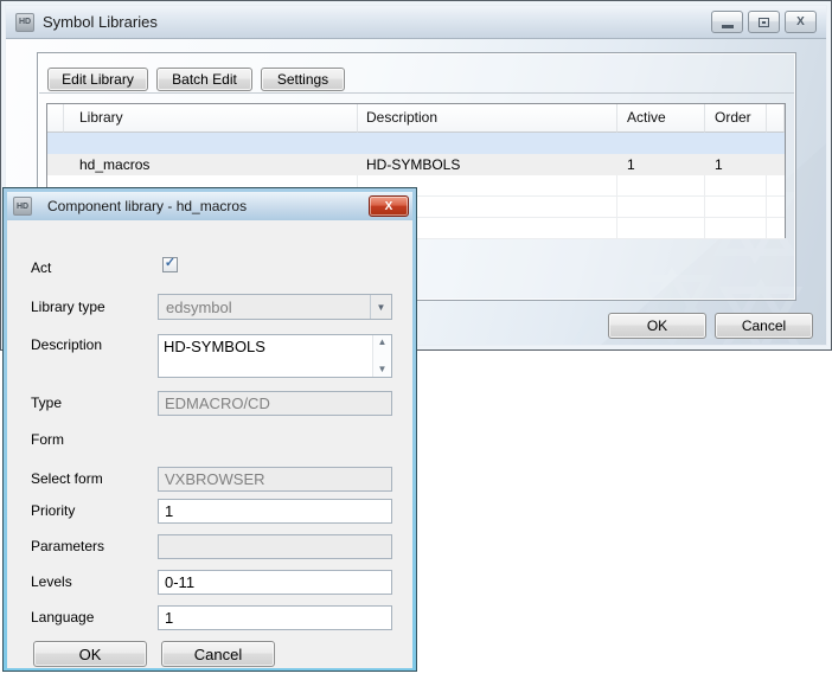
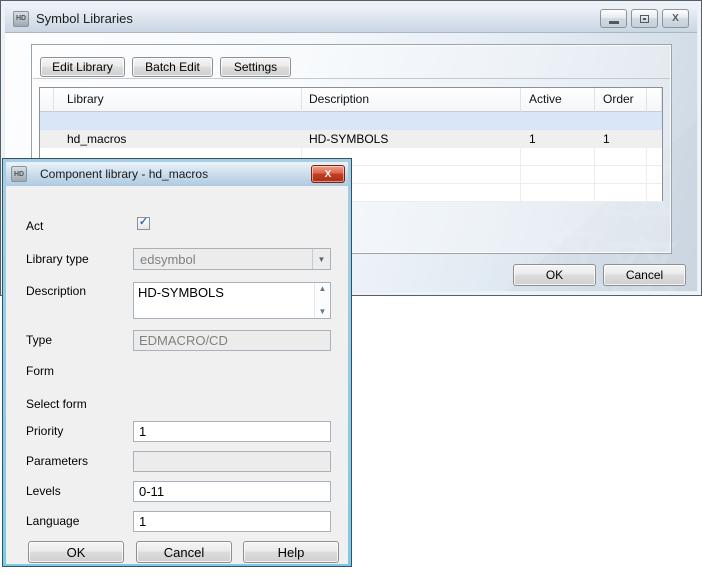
  Symbol Libraries
  X
  Edit Library
  Batch Edit
  Settings
  Library
  Description
  Active
  Order
  hd_macros
  HD-SYMBOLS
  1
  1
  OK
  Cancel
  Component library - hd_macros
  X
  Act
  ✓
  Library type
  edsymbol
  ▼
  Description
  HD-SYMBOLS
  ▲
  ▼
  Type
  EDMACRO/CD
  Form
  Select form
- VXBROWSER
  Priority
  1
  Parameters
  Levels
  0-11
  Language
  1
  OK
  Cancel
+ Help
